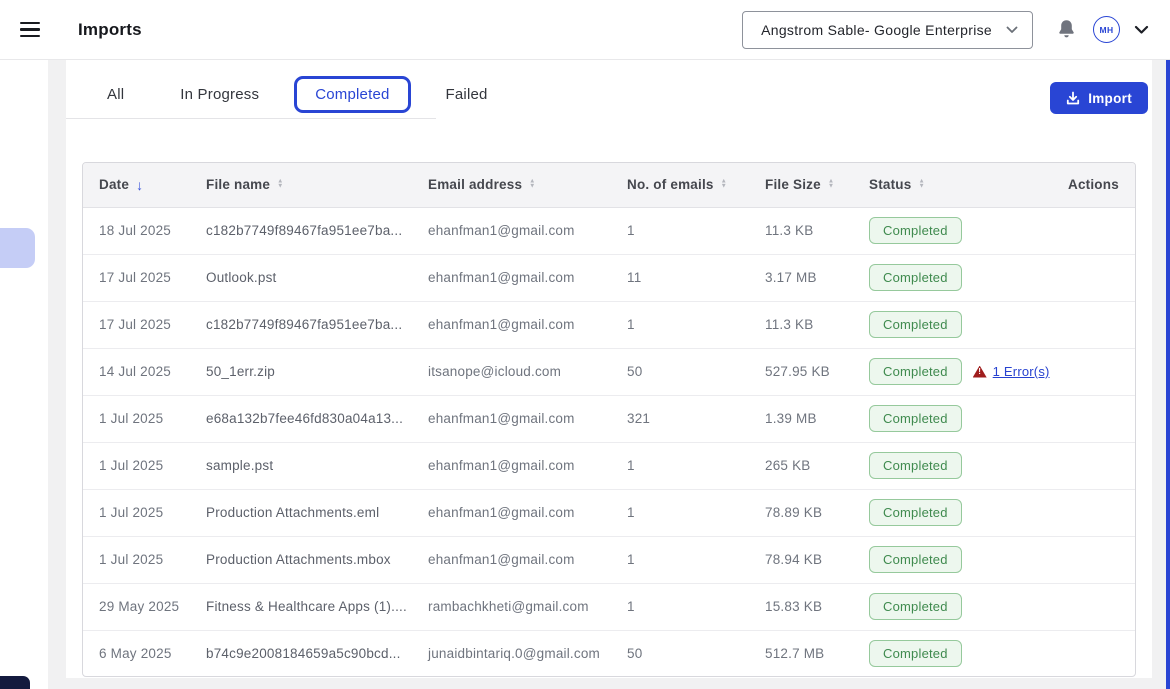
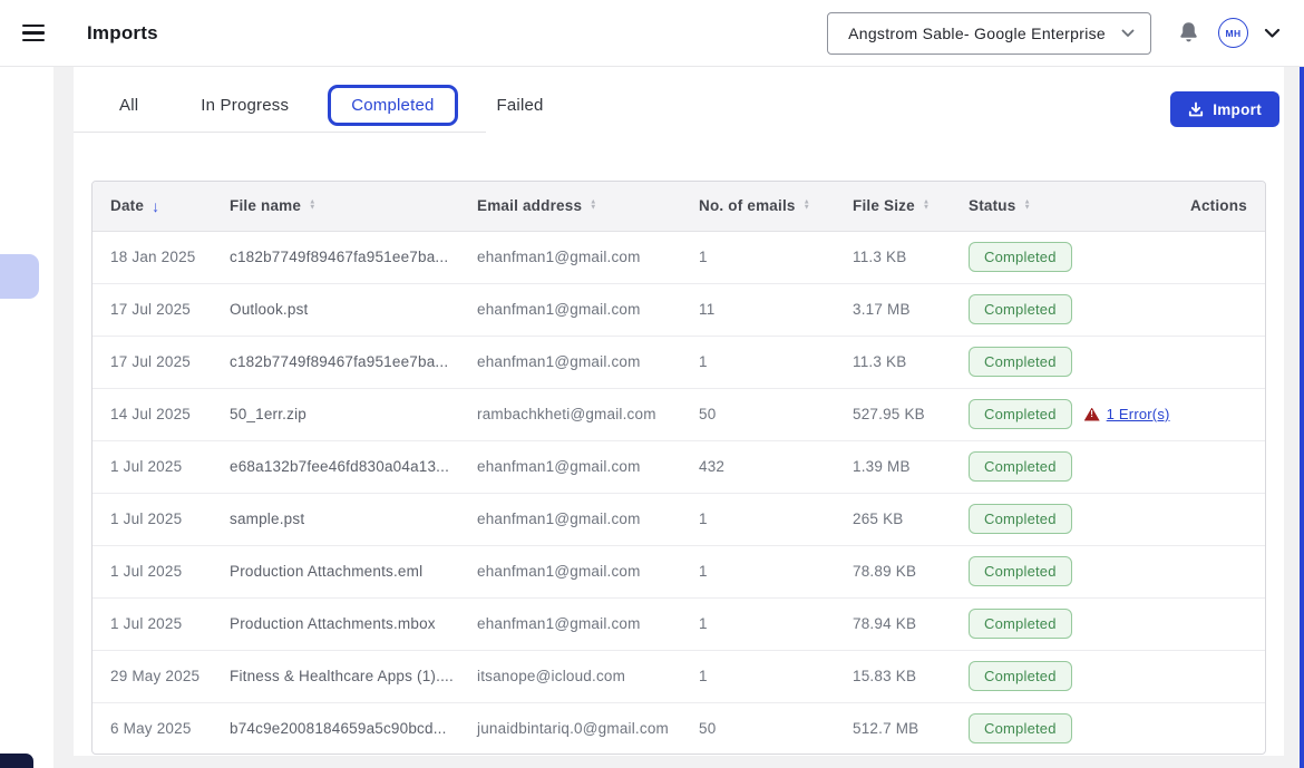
  Imports
  Angstrom Sable- Google Enterprise
  MH
  All
  In Progress
  Completed
  Failed
  Import
  Date ↓	File name	Email address	No. of emails	File Size	Status	Actions
- 18 Jul 2025	c182b7749f89467fa951ee7ba...	ehanfman1@gmail.com	1	11.3 KB	Completed
+ 18 Jan 2025	c182b7749f89467fa951ee7ba...	ehanfman1@gmail.com	1	11.3 KB	Completed
  17 Jul 2025	Outlook.pst	ehanfman1@gmail.com	11	3.17 MB	Completed
  17 Jul 2025	c182b7749f89467fa951ee7ba...	ehanfman1@gmail.com	1	11.3 KB	Completed
- 14 Jul 2025	50_1err.zip	itsanope@icloud.com	50	527.95 KB	Completed 1 Error(s)
+ 14 Jul 2025	50_1err.zip	rambachkheti@gmail.com	50	527.95 KB	Completed 1 Error(s)
- 1 Jul 2025	e68a132b7fee46fd830a04a13...	ehanfman1@gmail.com	321	1.39 MB	Completed
+ 1 Jul 2025	e68a132b7fee46fd830a04a13...	ehanfman1@gmail.com	432	1.39 MB	Completed
  1 Jul 2025	sample.pst	ehanfman1@gmail.com	1	265 KB	Completed
  1 Jul 2025	Production Attachments.eml	ehanfman1@gmail.com	1	78.89 KB	Completed
  1 Jul 2025	Production Attachments.mbox	ehanfman1@gmail.com	1	78.94 KB	Completed
- 29 May 2025	Fitness & Healthcare Apps (1)....	rambachkheti@gmail.com	1	15.83 KB	Completed
+ 29 May 2025	Fitness & Healthcare Apps (1)....	itsanope@icloud.com	1	15.83 KB	Completed
  6 May 2025	b74c9e2008184659a5c90bcd...	junaidbintariq.0@gmail.com	50	512.7 MB	Completed
